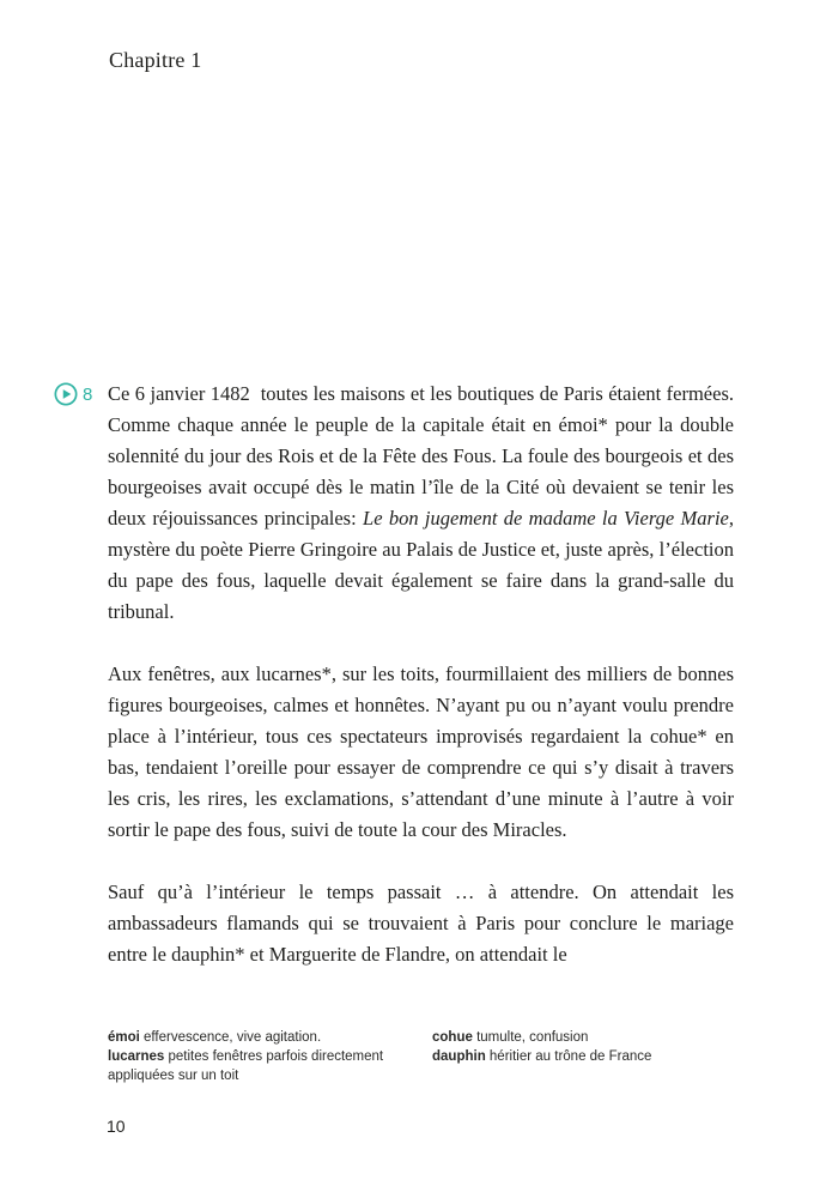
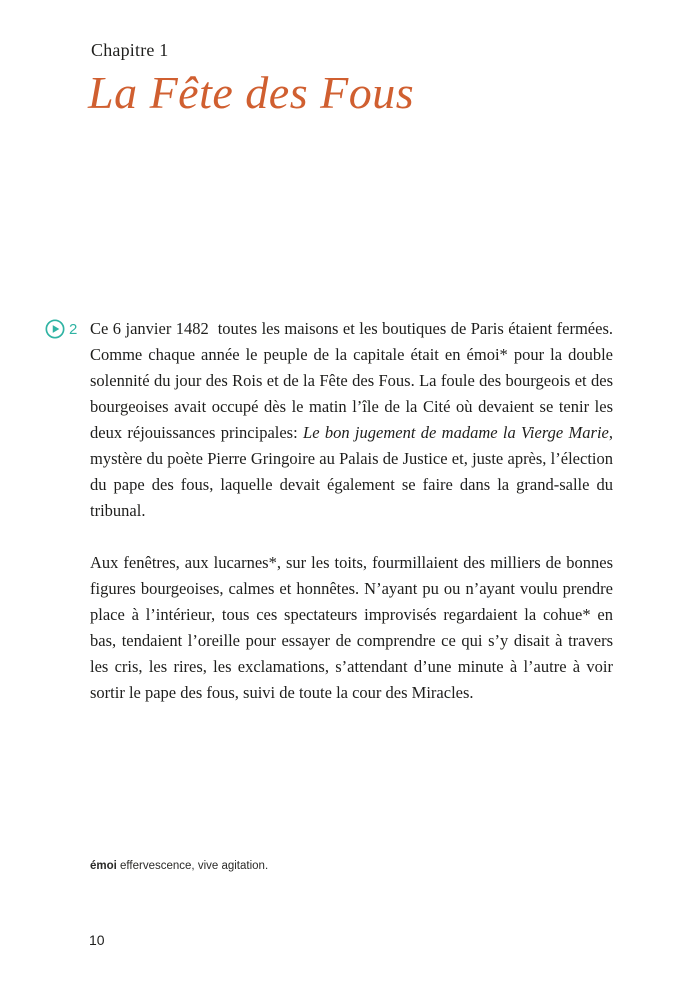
  Chapitre 1
+ La Fête des Fous
- 8
+ 2
  Ce 6 janvier 1482 toutes les maisons et les boutiques de Paris étaient fermées. Comme chaque année le peuple de la capitale était en émoi* pour la double solennité du jour des Rois et de la Fête des Fous. La foule des bourgeois et des bourgeoises avait occupé dès le matin l’île de la Cité où devaient se tenir les deux réjouissances principales: Le bon jugement de madame la Vierge Marie, mystère du poète Pierre Gringoire au Palais de Justice et, juste après, l’élection du pape des fous, laquelle devait également se faire dans la grand-salle du tribunal.
  Aux fenêtres, aux lucarnes*, sur les toits, fourmillaient des milliers de bonnes figures bourgeoises, calmes et honnêtes. N’ayant pu ou n’ayant voulu prendre place à l’intérieur, tous ces spectateurs improvisés regardaient la cohue* en bas, tendaient l’oreille pour essayer de comprendre ce qui s’y disait à travers les cris, les rires, les exclamations, s’attendant d’une minute à l’autre à voir sortir le pape des fous, suivi de toute la cour des Miracles.
- Sauf qu’à l’intérieur le temps passait … à attendre. On attendait les ambassadeurs flamands qui se trouvaient à Paris pour conclure le mariage entre le dauphin* et Marguerite de Flandre, on attendait le
  émoi effervescence, vive agitation.
- lucarnes petites fenêtres parfois directement appliquées sur un toit
- cohue tumulte, confusion
- dauphin héritier au trône de France
  10
